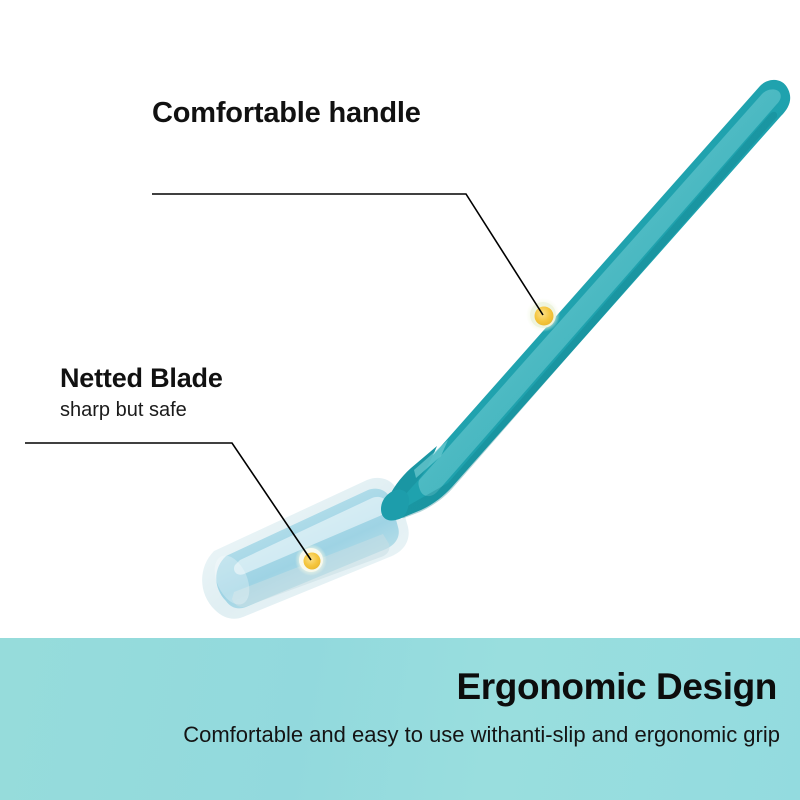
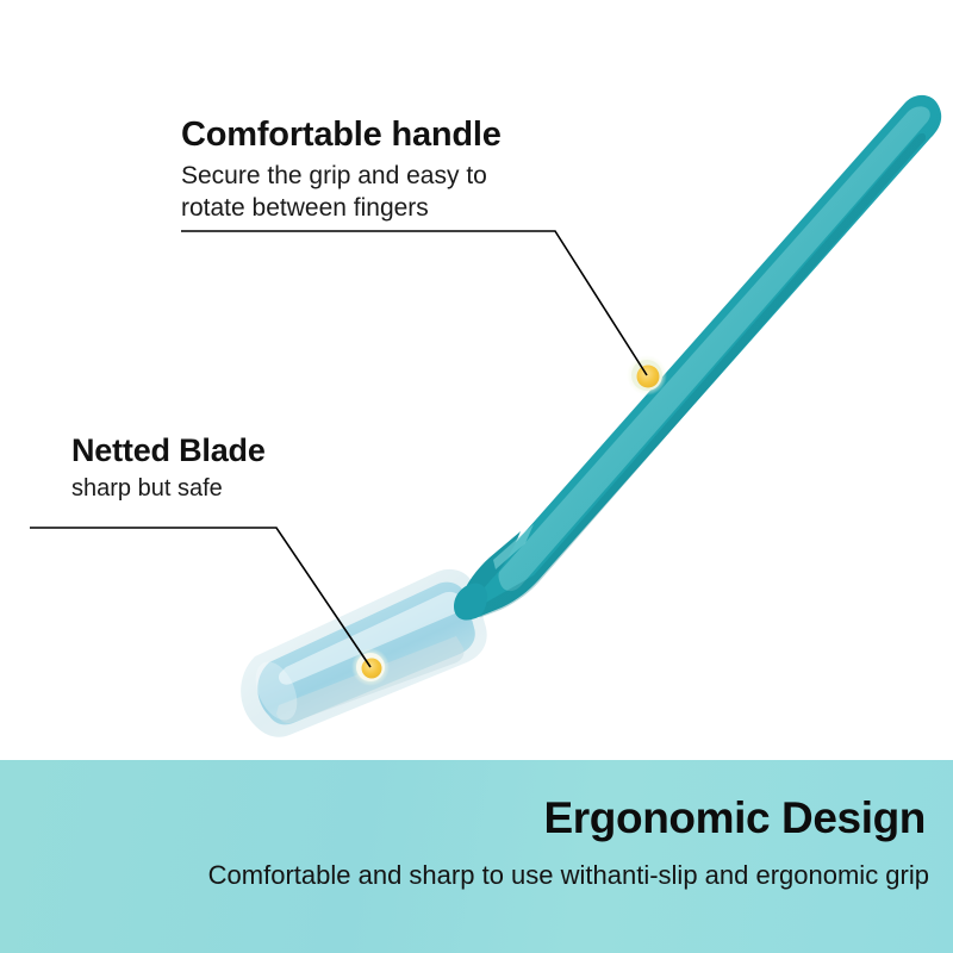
  Comfortable handle
+ Secure the grip and easy to
+ rotate between fingers
  Netted Blade
  sharp but safe
  Ergonomic Design
- Comfortable and easy to use withanti-slip and ergonomic grip
+ Comfortable and sharp to use withanti-slip and ergonomic grip
